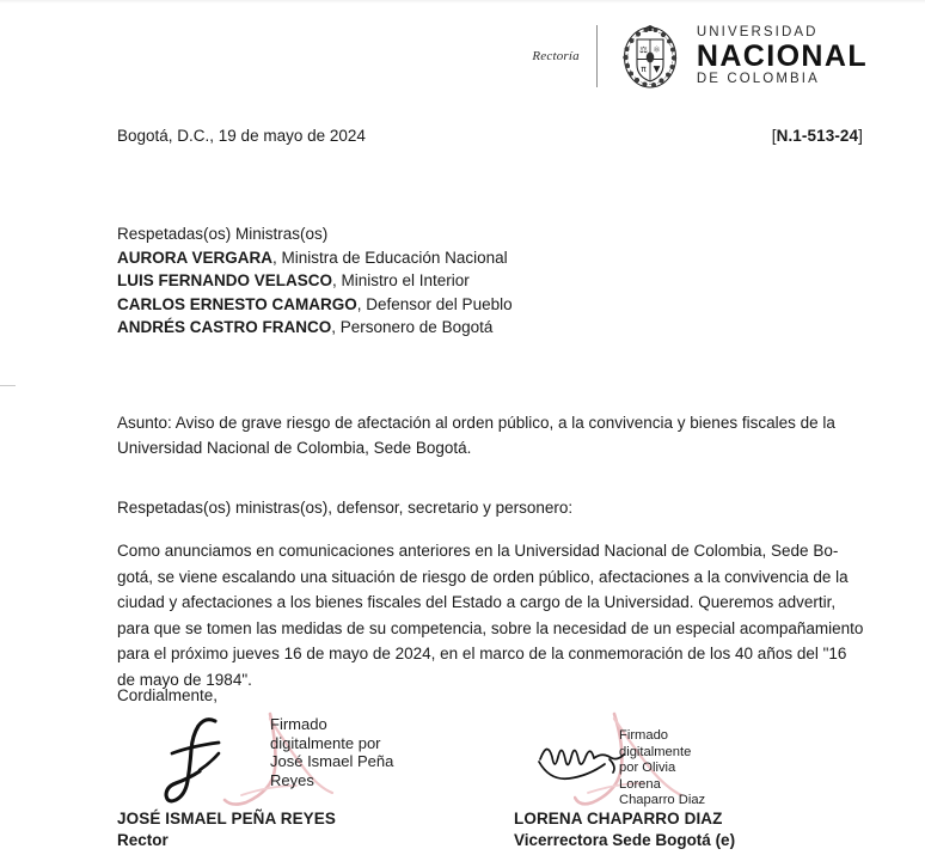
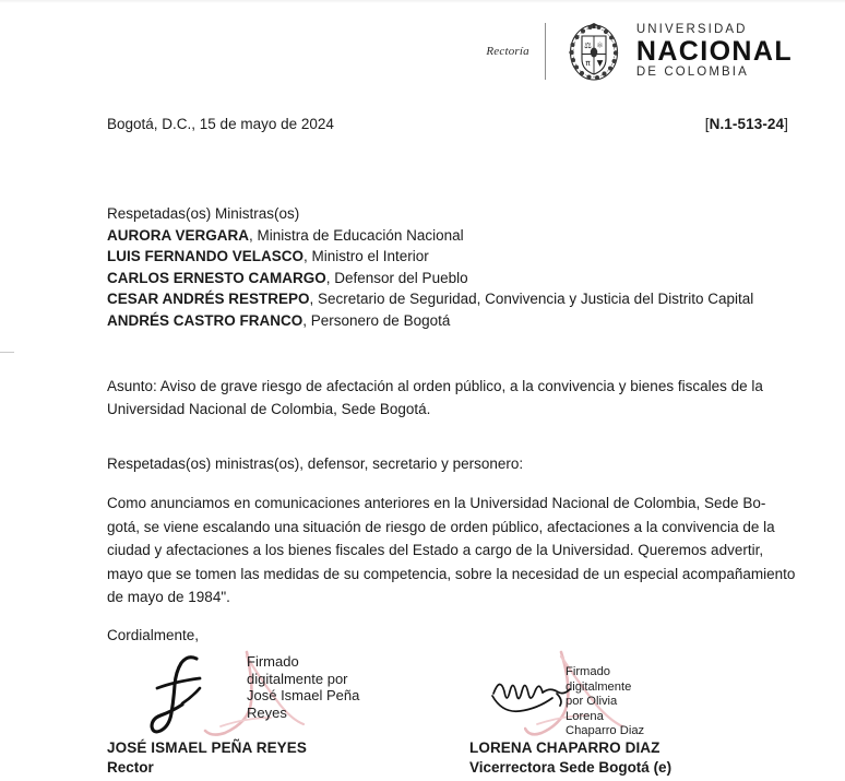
  Rectoría
  ⚖
  ⚛
  π
  ▼
  UNIVERSIDAD
  NACIONAL
  DE COLOMBIA
- Bogotá, D.C., 19 de mayo de 2024
+ Bogotá, D.C., 15 de mayo de 2024
  [N.1-513-24]
  Respetadas(os) Ministras(os)
  AURORA VERGARA, Ministra de Educación Nacional
  LUIS FERNANDO VELASCO, Ministro el Interior
  CARLOS ERNESTO CAMARGO, Defensor del Pueblo
+ CESAR ANDRÉS RESTREPO, Secretario de Seguridad, Convivencia y Justicia del Distrito Capital
  ANDRÉS CASTRO FRANCO, Personero de Bogotá
  Asunto: Aviso de grave riesgo de afectación al orden público, a la convivencia y bienes fiscales de la Universidad Nacional de Colombia, Sede Bogotá.
  Respetadas(os) ministras(os), defensor, secretario y personero:
  Como anunciamos en comunicaciones anteriores en la Universidad Nacional de Colombia, Sede Bo-
  gotá, se viene escalando una situación de riesgo de orden público, afectaciones a la convivencia de la
  ciudad y afectaciones a los bienes fiscales del Estado a cargo de la Universidad. Queremos advertir,
- para que se tomen las medidas de su competencia, sobre la necesidad de un especial acompañamiento
+ mayo que se tomen las medidas de su competencia, sobre la necesidad de un especial acompañamiento
- para el próximo jueves 16 de mayo de 2024, en el marco de la conmemoración de los 40 años del "16
  de mayo de 1984".
  Cordialmente,
  Firmado
  digitalmente por
  José Ismael Peña
  Reyes
  JOSÉ ISMAEL PEÑA REYES
  Rector
  Firmado
  digitalmente
  por Olivia
  Lorena
  Chaparro Diaz
  LORENA CHAPARRO DIAZ
  Vicerrectora Sede Bogotá (e)
